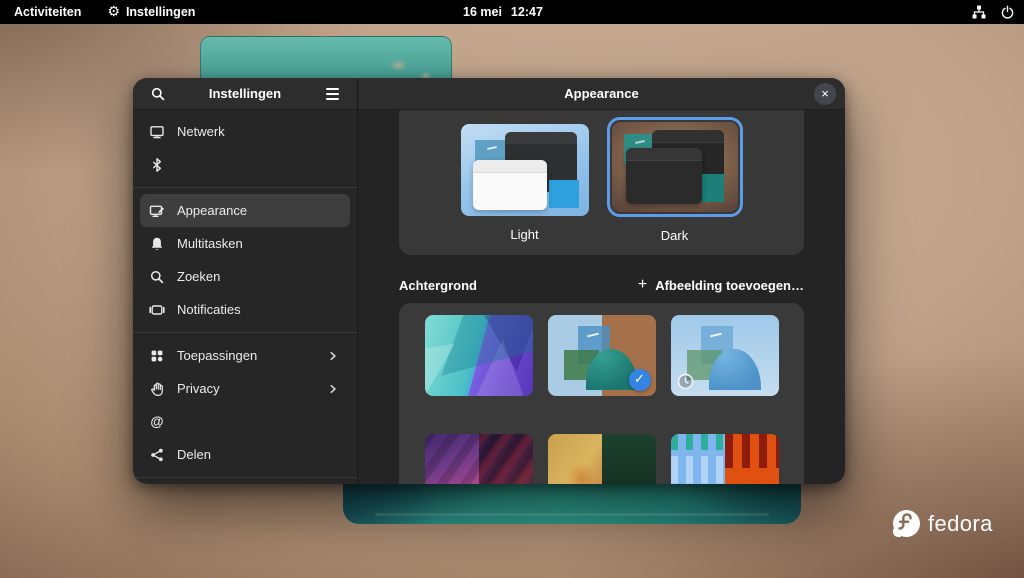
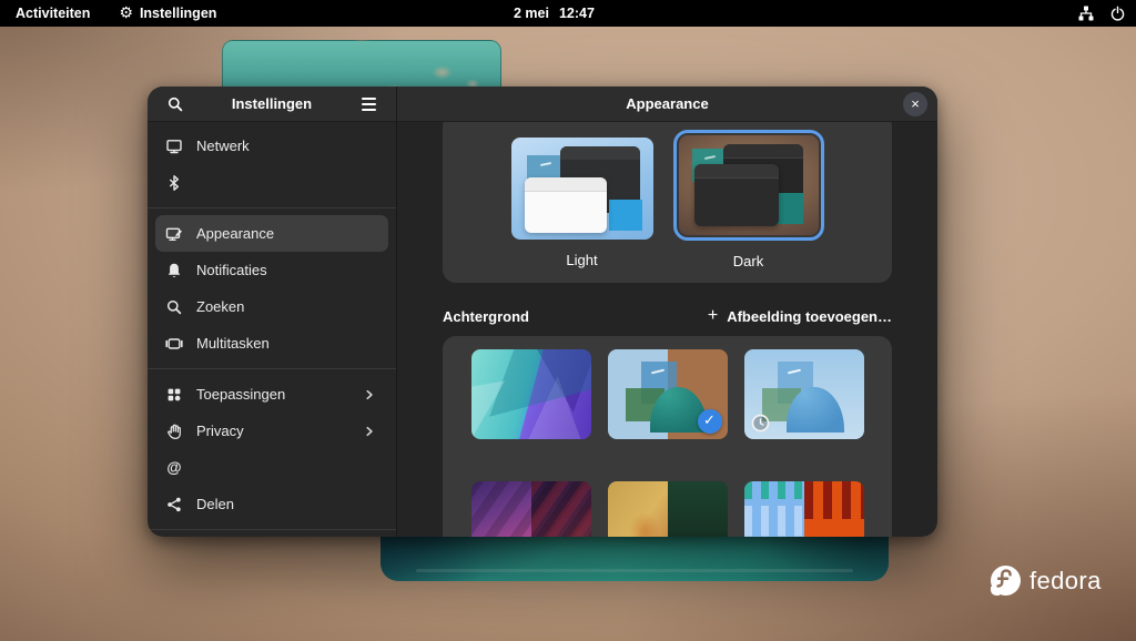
  Activiteiten
  ⚙
  Instellingen
- 16 mei
+ 2 mei
  12:47
  Instellingen
  Netwerk
  Appearance
- Multitasken
+ Notificaties
  Zoeken
- Notificaties
+ Multitasken
  Toepassingen
  Privacy
  @
  Delen
  Appearance
  ×
  Light
  Dark
  Achtergrond
  +
  Afbeelding toevoegen…
  ✓
  fedora
